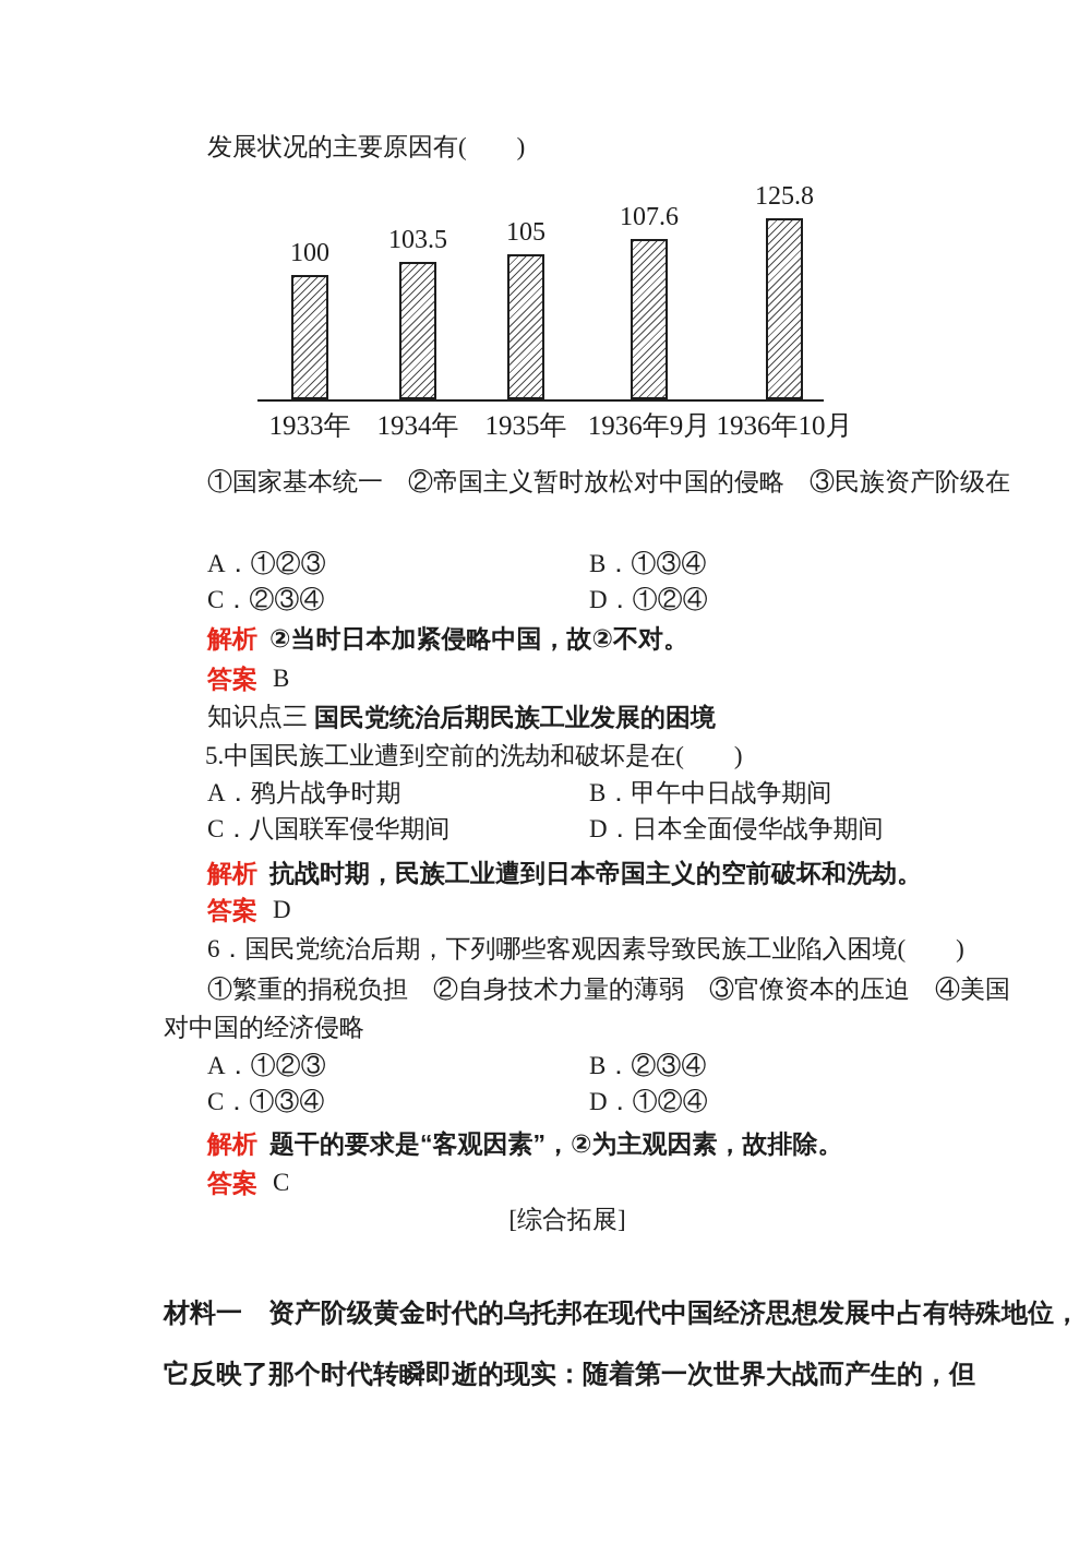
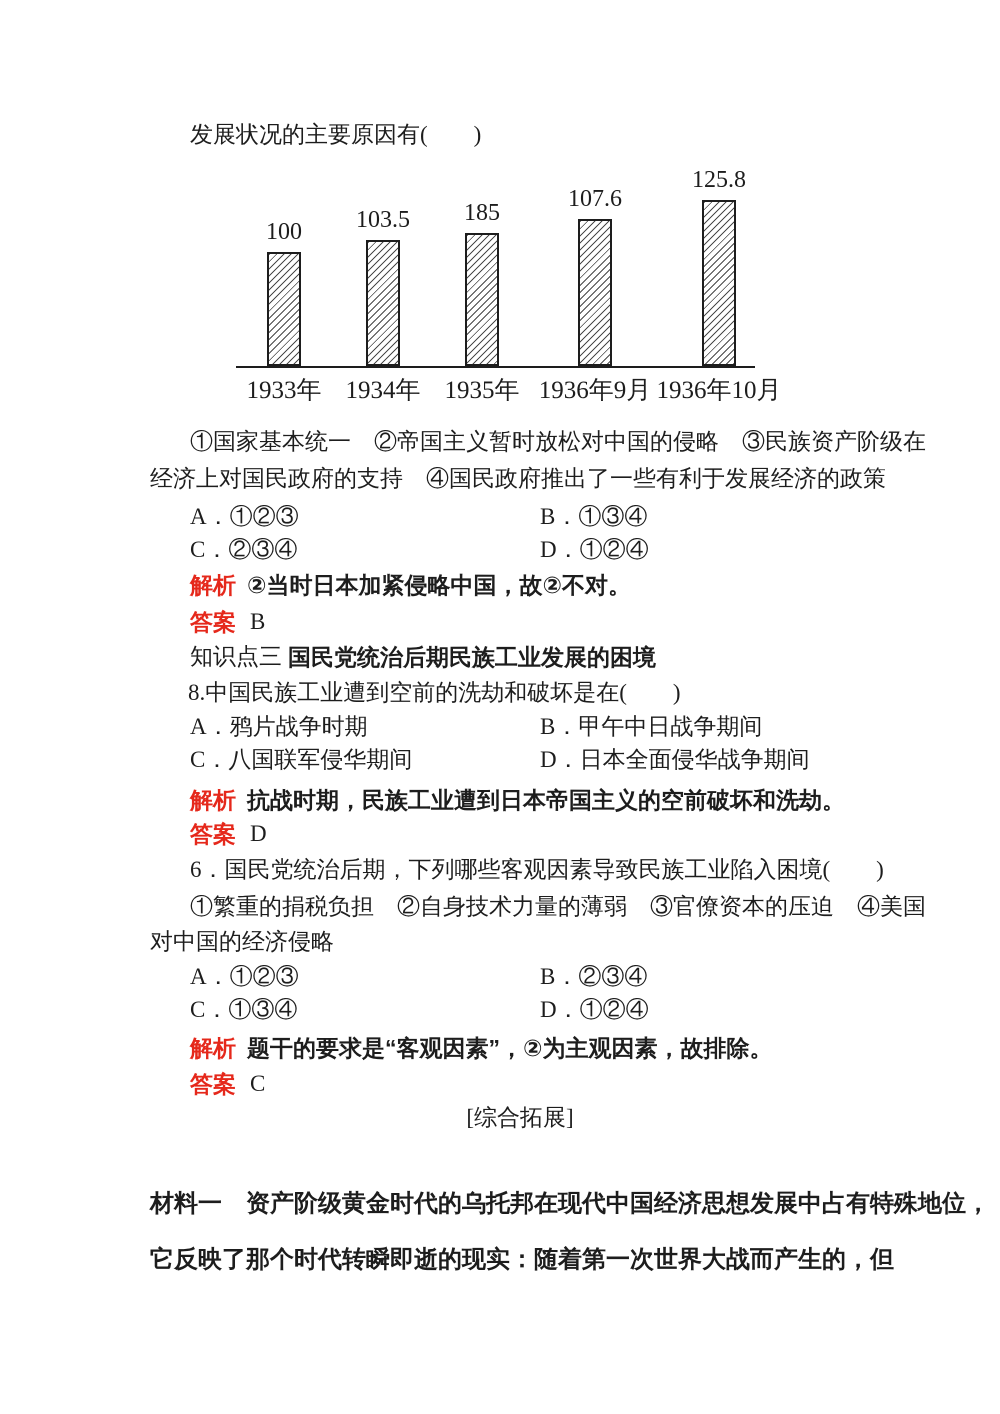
  发展状况的主要原因有( )
  100
  103.5
- 105
+ 185
  107.6
  125.8
  1933年
  1934年
  1935年
  1936年9月
  1936年10月
  ①国家基本统一 ②帝国主义暂时放松对中国的侵略 ③民族资产阶级在
+ 经济上对国民政府的支持 ④国民政府推出了一些有利于发展经济的政策
  A．①②③
  B．①③④
  C．②③④
  D．①②④
  解析
  ②当时日本加紧侵略中国，故②不对。
  答案
  B
  知识点三
  国民党统治后期民族工业发展的困境
- 5.中国民族工业遭到空前的洗劫和破坏是在( )
+ 8.中国民族工业遭到空前的洗劫和破坏是在( )
  A．鸦片战争时期
  B．甲午中日战争期间
  C．八国联军侵华期间
  D．日本全面侵华战争期间
  解析
  抗战时期，民族工业遭到日本帝国主义的空前破坏和洗劫。
  答案
  D
  6．国民党统治后期，下列哪些客观因素导致民族工业陷入困境( )
  ①繁重的捐税负担 ②自身技术力量的薄弱 ③官僚资本的压迫 ④美国
  对中国的经济侵略
  A．①②③
  B．②③④
  C．①③④
  D．①②④
  解析
  题干的要求是“客观因素”，②为主观因素，故排除。
  答案
  C
  [综合拓展]
  材料一 资产阶级黄金时代的乌托邦在现代中国经济思想发展中占有特殊地位，
  它反映了那个时代转瞬即逝的现实：随着第一次世界大战而产生的，但
